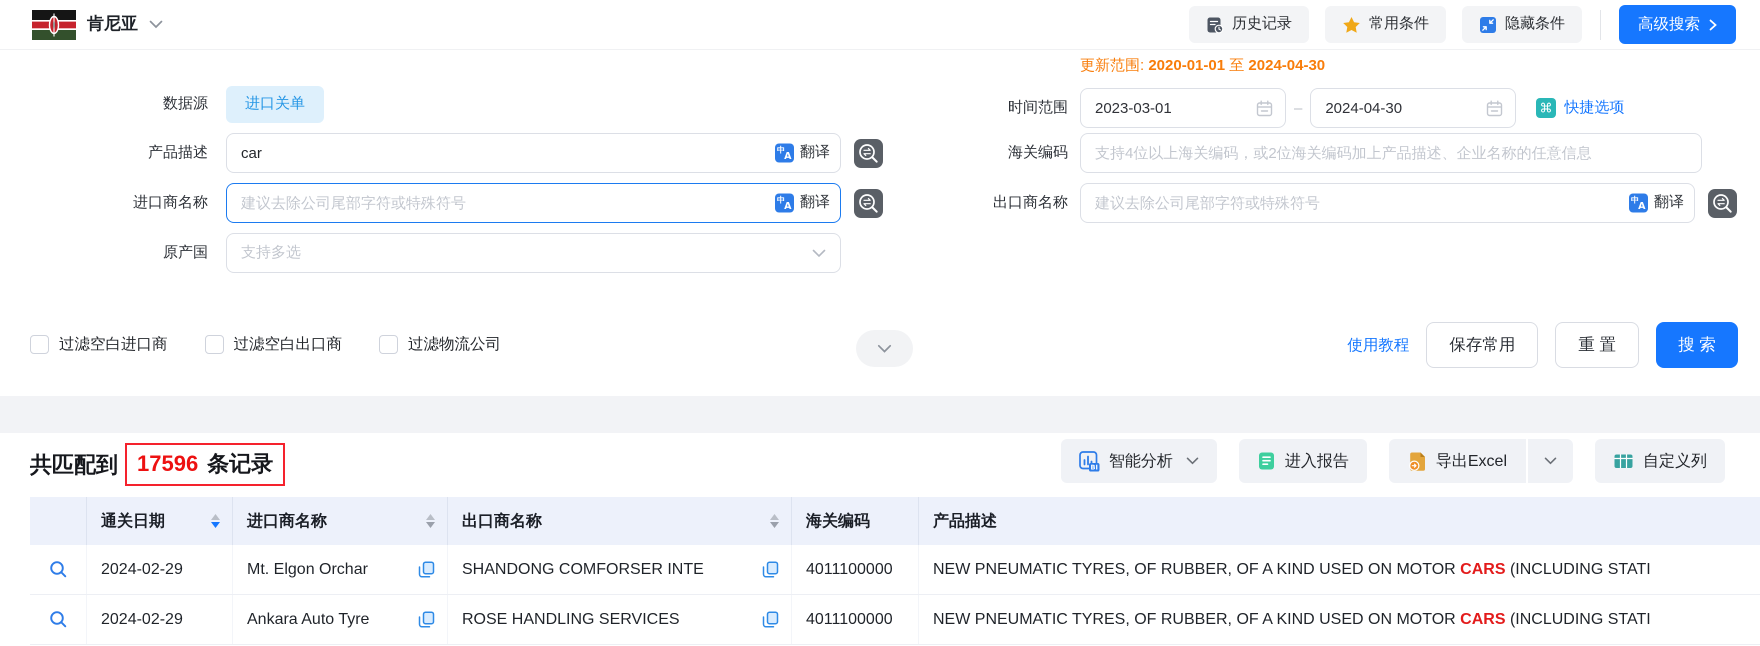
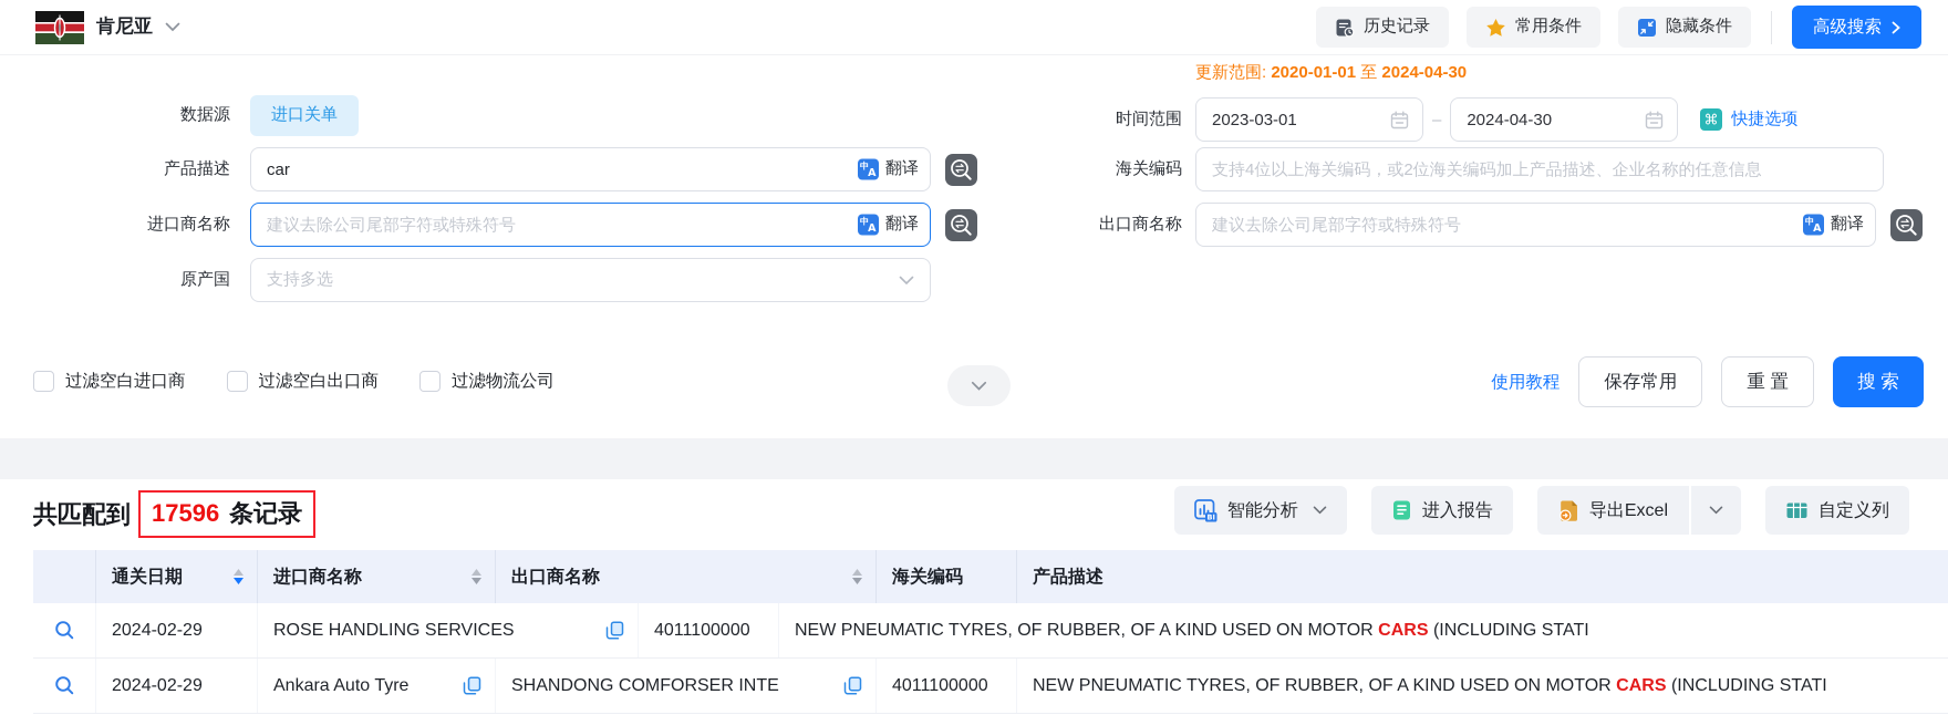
  肯尼亚
  历史记录
  常用条件
  隐藏条件
  高级搜索
  数据源
  进口关单
  产品描述
  car
  中
  A
  翻译
  进口商名称
  建议去除公司尾部字符或特殊符号
  中
  A
  翻译
  原产国
  支持多选
  更新范围: 2020-01-01 至 2024-04-30
  时间范围
  2023-03-01
  –
  2024-04-30
  ⌘
  快捷选项
  海关编码
  支持4位以上海关编码，或2位海关编码加上产品描述、企业名称的任意信息
  出口商名称
  建议去除公司尾部字符或特殊符号
  中
  A
  翻译
  过滤空白进口商
  过滤空白出口商
  过滤物流公司
  使用教程
  保存常用
  重 置
  搜 索
  共匹配到
  17596
  条记录
  BI
  智能分析
  进入报告
  导出Excel
  自定义列
  通关日期
  进口商名称
  出口商名称
  海关编码
  产品描述
  2024-02-29
- Mt. Elgon Orchar
- SHANDONG COMFORSER INTE
+ ROSE HANDLING SERVICES
  4011100000
  NEW PNEUMATIC TYRES, OF RUBBER, OF A KIND USED ON MOTOR CARS (INCLUDING STATI
  2024-02-29
  Ankara Auto Tyre
- ROSE HANDLING SERVICES
+ SHANDONG COMFORSER INTE
  4011100000
  NEW PNEUMATIC TYRES, OF RUBBER, OF A KIND USED ON MOTOR CARS (INCLUDING STATI
